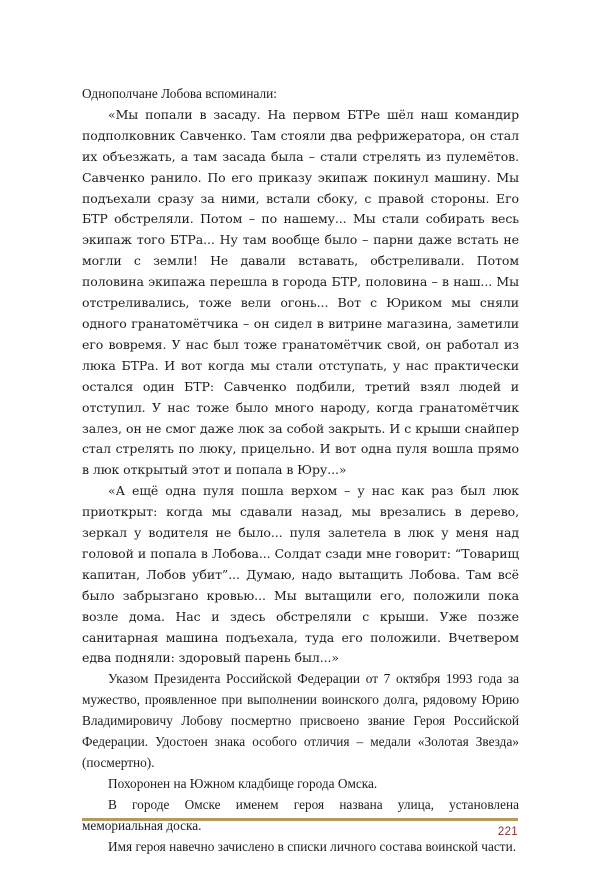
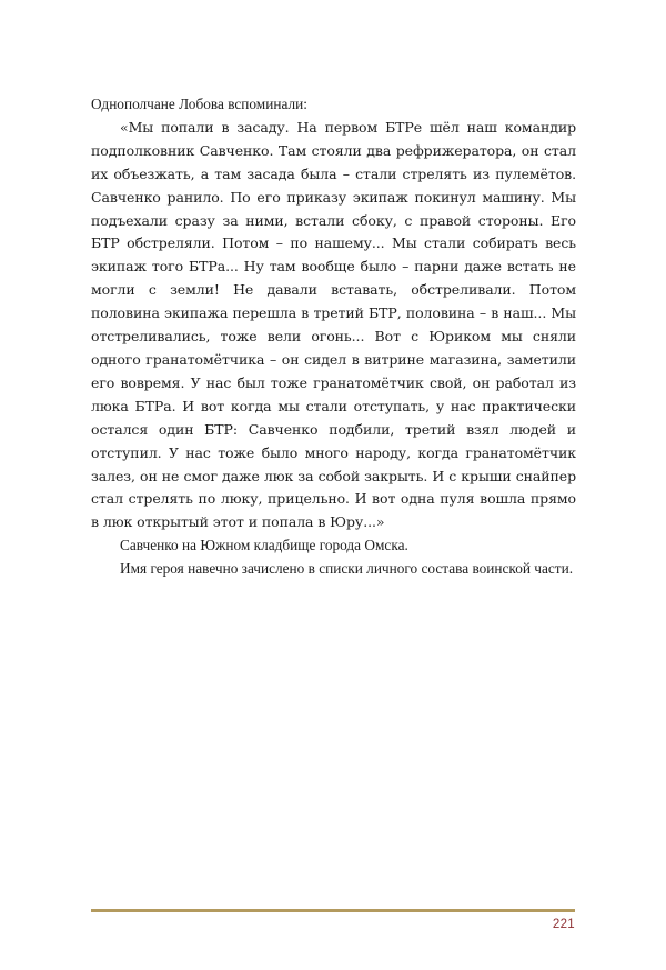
  Однополчане Лобова вспоминали:
- «Мы попали в засаду. На первом БТРе шёл наш командир подполковник Савченко. Там стояли два рефрижератора, он стал их объезжать, а там засада была – стали стрелять из пулемётов. Савченко ранило. По его приказу экипаж покинул машину. Мы подъехали сразу за ними, встали сбоку, с правой стороны. Его БТР обстреляли. Потом – по нашему... Мы стали собирать весь экипаж того БТРа... Ну там вообще было – парни даже встать не могли с земли! Не давали вставать, обстреливали. Потом половина экипажа перешла в города БТР, половина – в наш... Мы отстреливались, тоже вели огонь... Вот с Юриком мы сняли одного гранатомётчика – он сидел в витрине магазина, заметили его вовремя. У нас был тоже гранатомётчик свой, он работал из люка БТРа. И вот когда мы стали отступать, у нас практически остался один БТР: Савченко подбили, третий взял людей и отступил. У нас тоже было много народу, когда гранатомётчик залез, он не смог даже люк за собой закрыть. И с крыши снайпер стал стрелять по люку, прицельно. И вот одна пуля вошла прямо в люк открытый этот и попала в Юру...»
+ «Мы попали в засаду. На первом БТРе шёл наш командир подполковник Савченко. Там стояли два рефрижератора, он стал их объезжать, а там засада была – стали стрелять из пулемётов. Савченко ранило. По его приказу экипаж покинул машину. Мы подъехали сразу за ними, встали сбоку, с правой стороны. Его БТР обстреляли. Потом – по нашему... Мы стали собирать весь экипаж того БТРа... Ну там вообще было – парни даже встать не могли с земли! Не давали вставать, обстреливали. Потом половина экипажа перешла в третий БТР, половина – в наш... Мы отстреливались, тоже вели огонь... Вот с Юриком мы сняли одного гранатомётчика – он сидел в витрине магазина, заметили его вовремя. У нас был тоже гранатомётчик свой, он работал из люка БТРа. И вот когда мы стали отступать, у нас практически остался один БТР: Савченко подбили, третий взял людей и отступил. У нас тоже было много народу, когда гранатомётчик залез, он не смог даже люк за собой закрыть. И с крыши снайпер стал стрелять по люку, прицельно. И вот одна пуля вошла прямо в люк открытый этот и попала в Юру...»
- «А ещё одна пуля пошла верхом – у нас как раз был люк приоткрыт: когда мы сдавали назад, мы врезались в дерево, зеркал у водителя не было... пуля залетела в люк у меня над головой и попала в Лобова... Солдат сзади мне говорит: “Товарищ капитан, Лобов убит”... Думаю, надо вытащить Лобова. Там всё было забрызгано кровью... Мы вытащили его, положили пока возле дома. Нас и здесь обстреляли с крыши. Уже позже санитарная машина подъехала, туда его положили. Вчетвером едва подняли: здоровый парень был...»
- Указом Президента Российской Федерации от 7 октября 1993 года за мужество, проявленное при выполнении воинского долга, рядовому Юрию Владимировичу Лобову посмертно присвоено звание Героя Российской Федерации. Удостоен знака особого отличия – медали «Золотая Звезда» (посмертно).
- Похоронен на Южном кладбище города Омска.
+ Савченко на Южном кладбище города Омска.
- В городе Омске именем героя названа улица, установлена мемориальная доска.
  Имя героя навечно зачислено в списки личного состава воинской части.
  221
